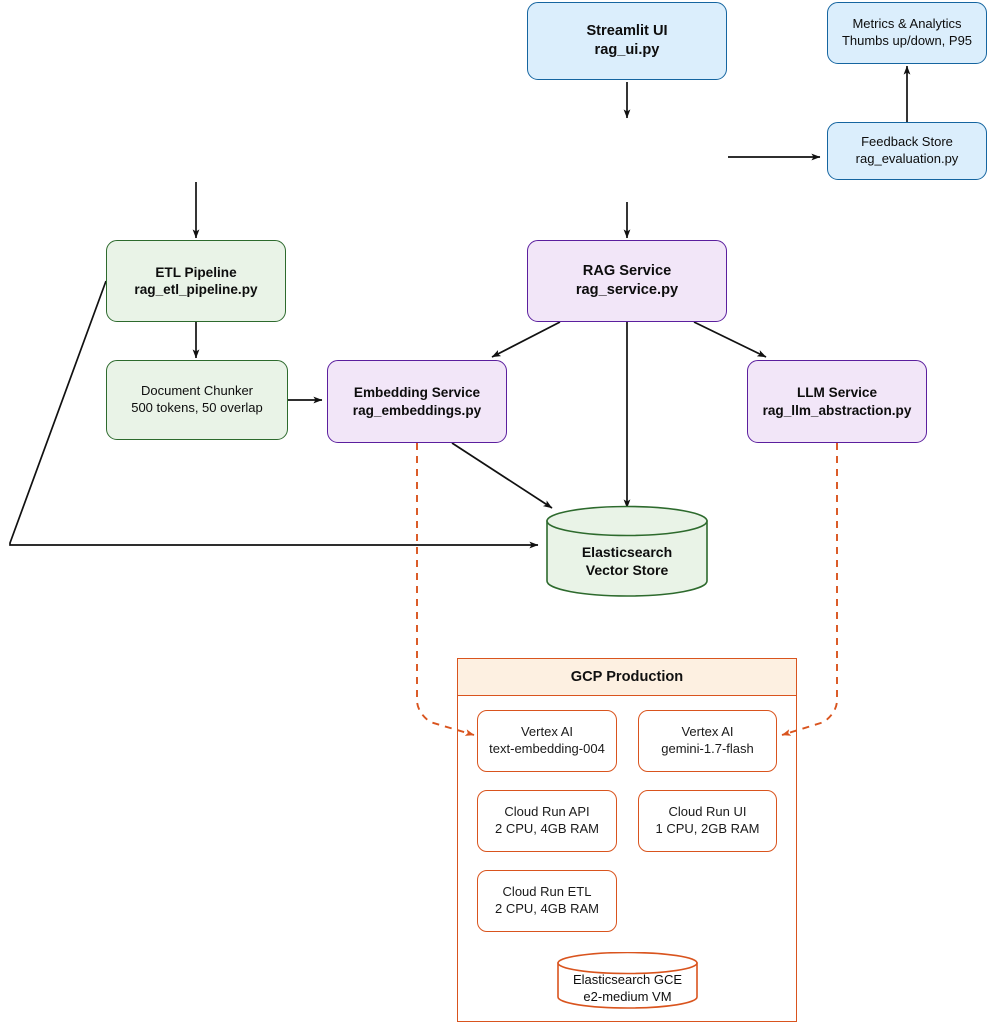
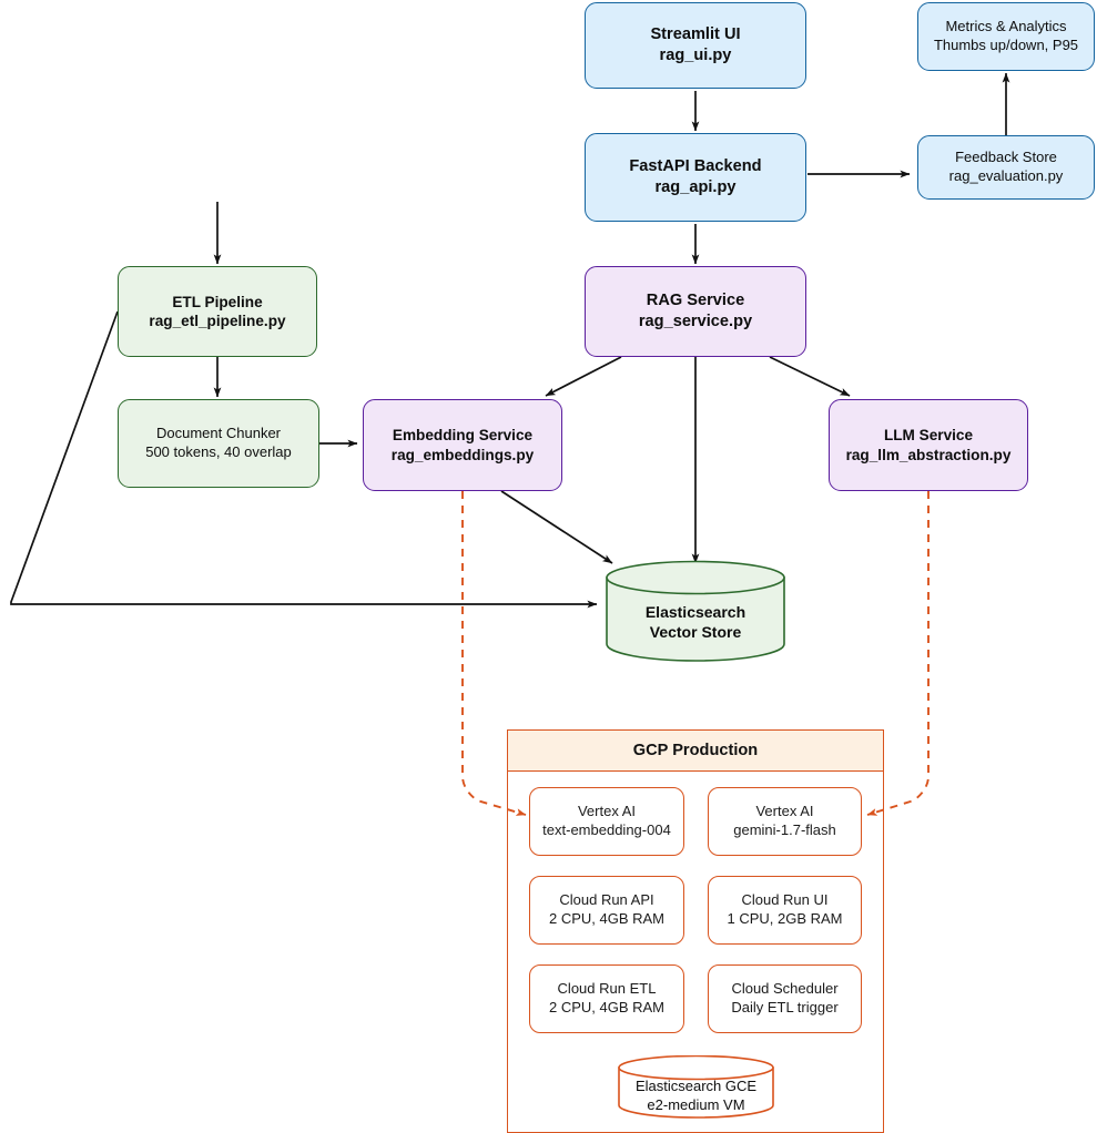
  GCP Production
  Streamlit UI
  rag_ui.py
+ FastAPI Backend
+ rag_api.py
  Metrics & Analytics
  Thumbs up/down, P95
  Feedback Store
  rag_evaluation.py
  ETL Pipeline
  rag_etl_pipeline.py
  Document Chunker
- 500 tokens, 50 overlap
+ 500 tokens, 40 overlap
  RAG Service
  rag_service.py
  Embedding Service
  rag_embeddings.py
  LLM Service
  rag_llm_abstraction.py
  Elasticsearch
  Vector Store
  Vertex AI
  text-embedding-004
  Vertex AI
  gemini-1.7-flash
  Cloud Run API
  2 CPU, 4GB RAM
  Cloud Run UI
  1 CPU, 2GB RAM
  Cloud Run ETL
  2 CPU, 4GB RAM
+ Cloud Scheduler
+ Daily ETL trigger
  Elasticsearch GCE
  e2-medium VM
